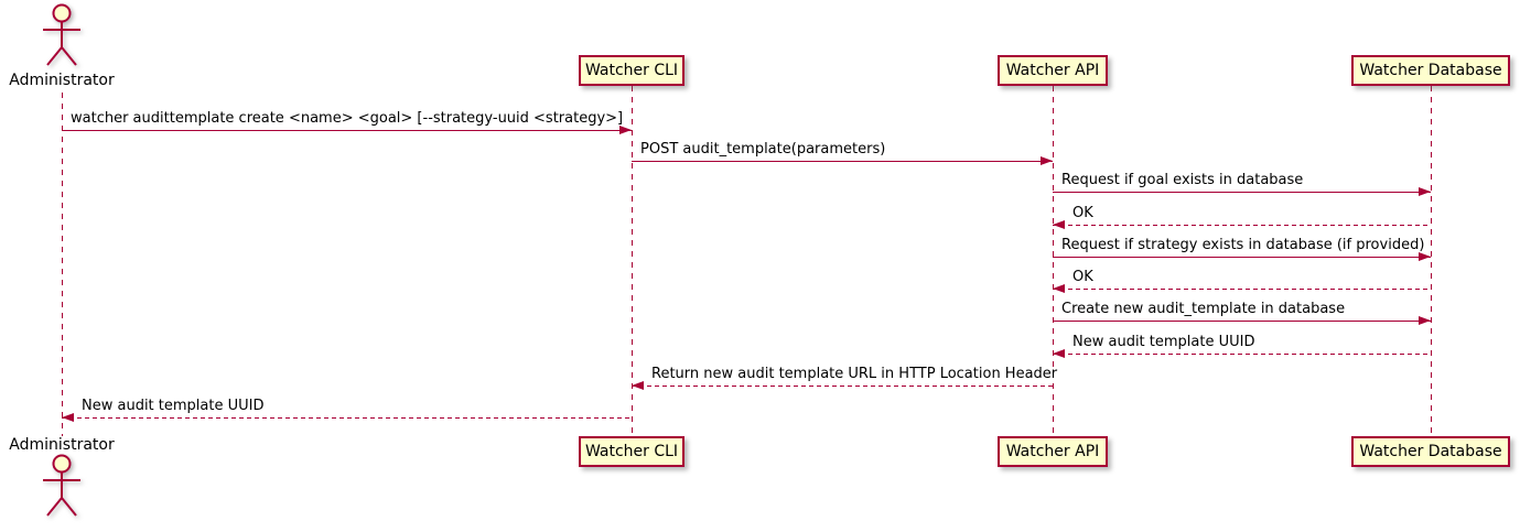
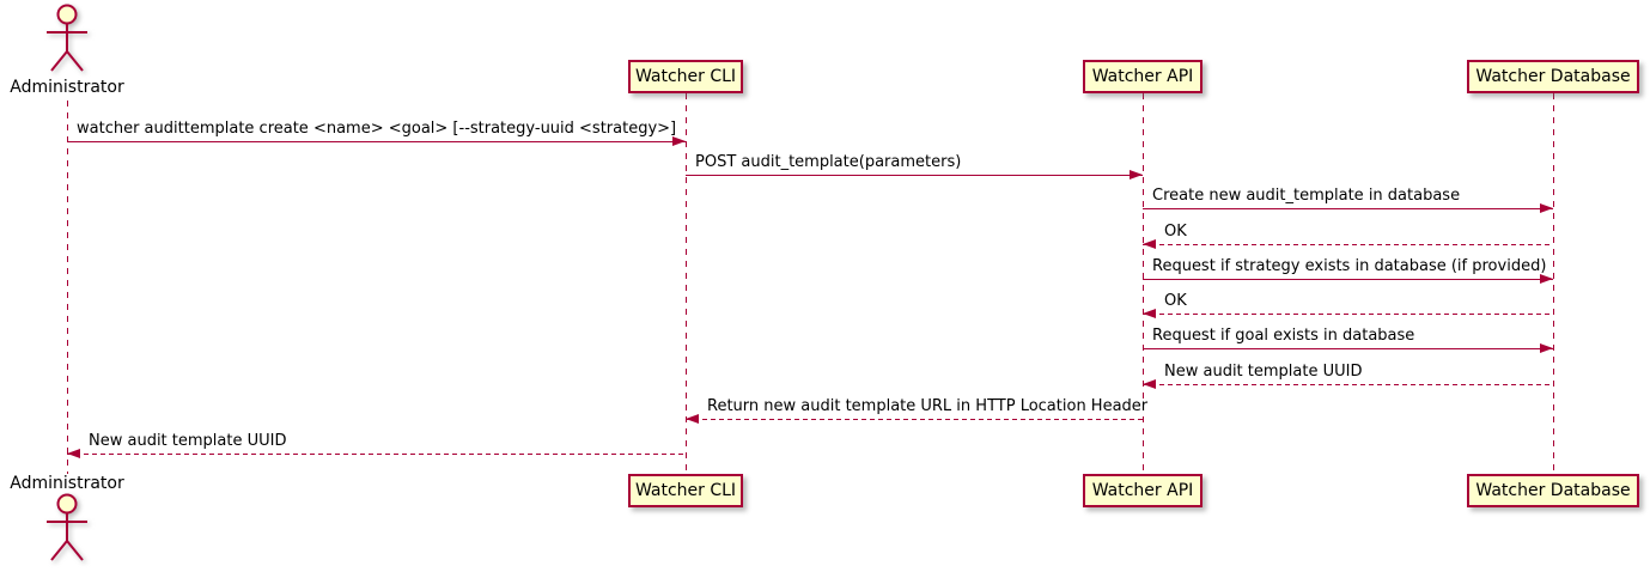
  Administrator
  Administrator
  Watcher CLI
  Watcher API
  Watcher Database
  Watcher CLI
  Watcher API
  Watcher Database
  watcher audittemplate create <name> <goal> [--strategy-uuid <strategy>]
  POST audit_template(parameters)
- Request if goal exists in database
+ Create new audit_template in database
  OK
  Request if strategy exists in database (if provided)
  OK
- Create new audit_template in database
+ Request if goal exists in database
  New audit template UUID
  Return new audit template URL in HTTP Location Header
  New audit template UUID
